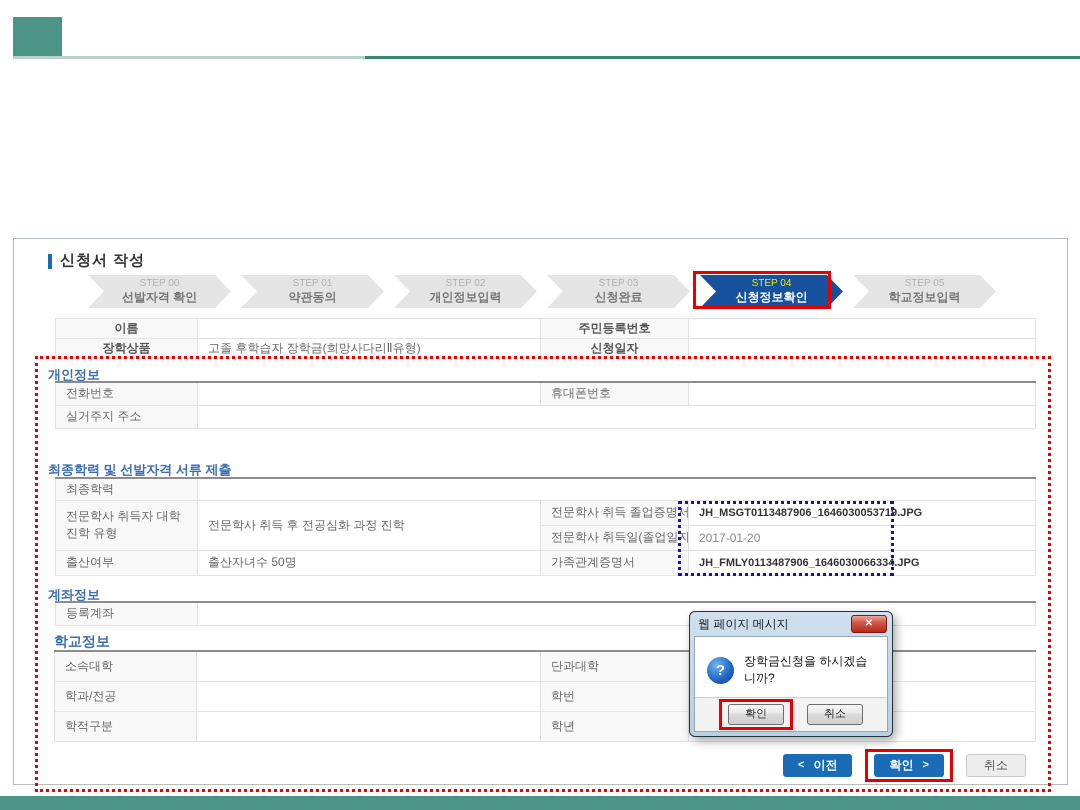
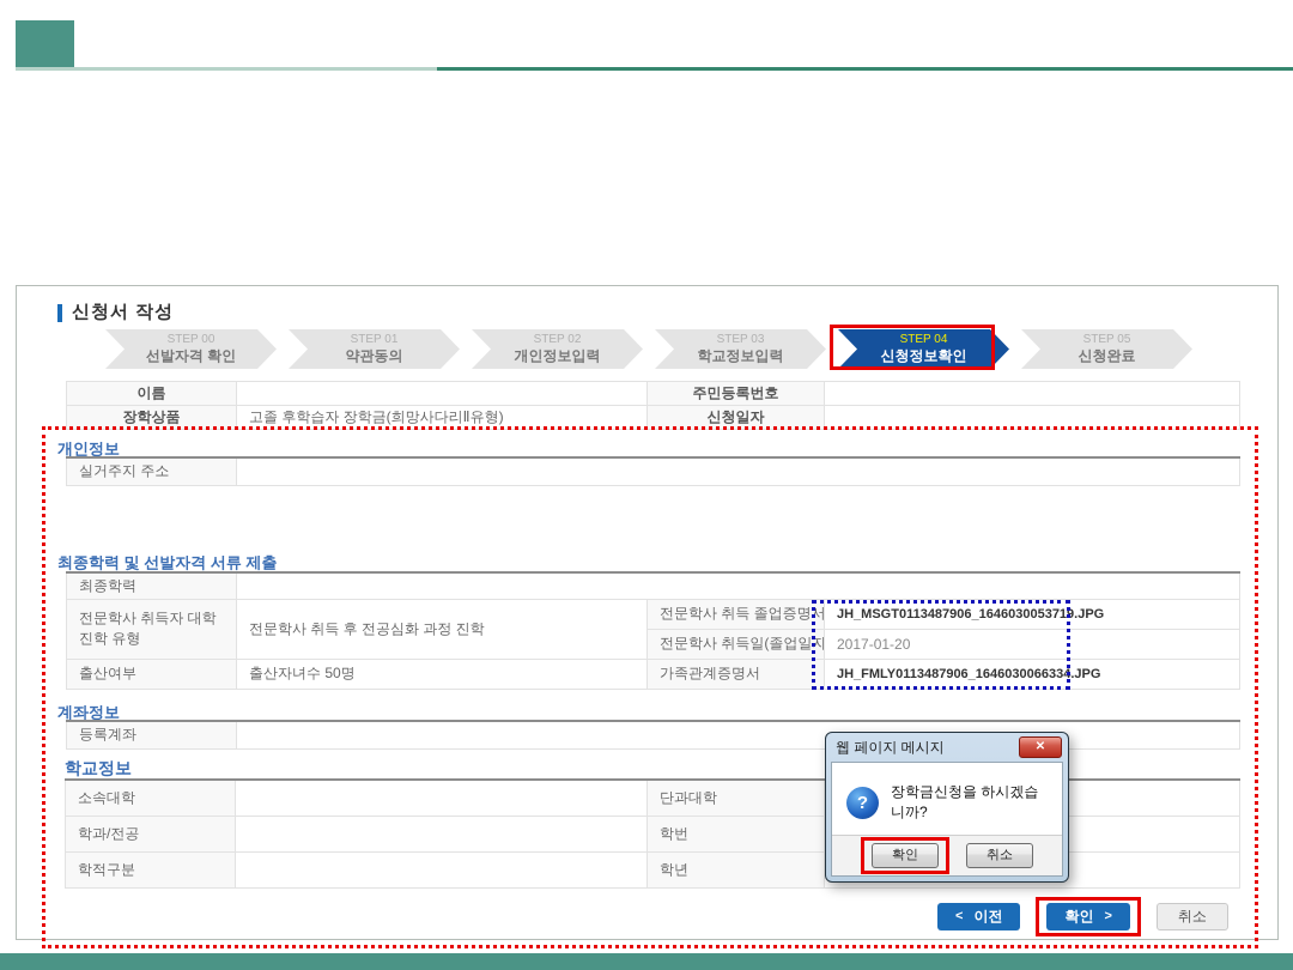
  신청서 작성
  STEP 00
  선발자격 확인
  STEP 01
  약관동의
  STEP 02
  개인정보입력
  STEP 03
- 신청완료
+ 학교정보입력
  STEP 04
  신청정보확인
  STEP 05
- 학교정보입력
+ 신청완료
  이름		주민등록번호
  장학상품	고졸 후학습자 장학금(희망사다리Ⅱ유형)	신청일자
  개인정보
- 전화번호		휴대폰번호
  실거주지 주소
  최종학력 및 선발자격 서류 제출
  최종학력
  전문학사 취득자 대학 진학 유형	전문학사 취득 후 전공심화 과정 진학	전문학사 취득 졸업증명서	JH_MSGT0113487906_1646030053719.JPG
  전문학사 취득일(졸업일자	2017-01-20
  출산여부	출산자녀수 50명	가족관계증명서	JH_FMLY0113487906_1646030066334.JPG
  계좌정보
  등록계좌
  학교정보
  소속대학		단과대학
  학과/전공		학번
  학적구분		학년
  웹 페이지 메시지
  ✕
  ?
  장학금신청을 하시겠습니까?
  확인
  취소
  <
  이전
  확인
  >
  취소
